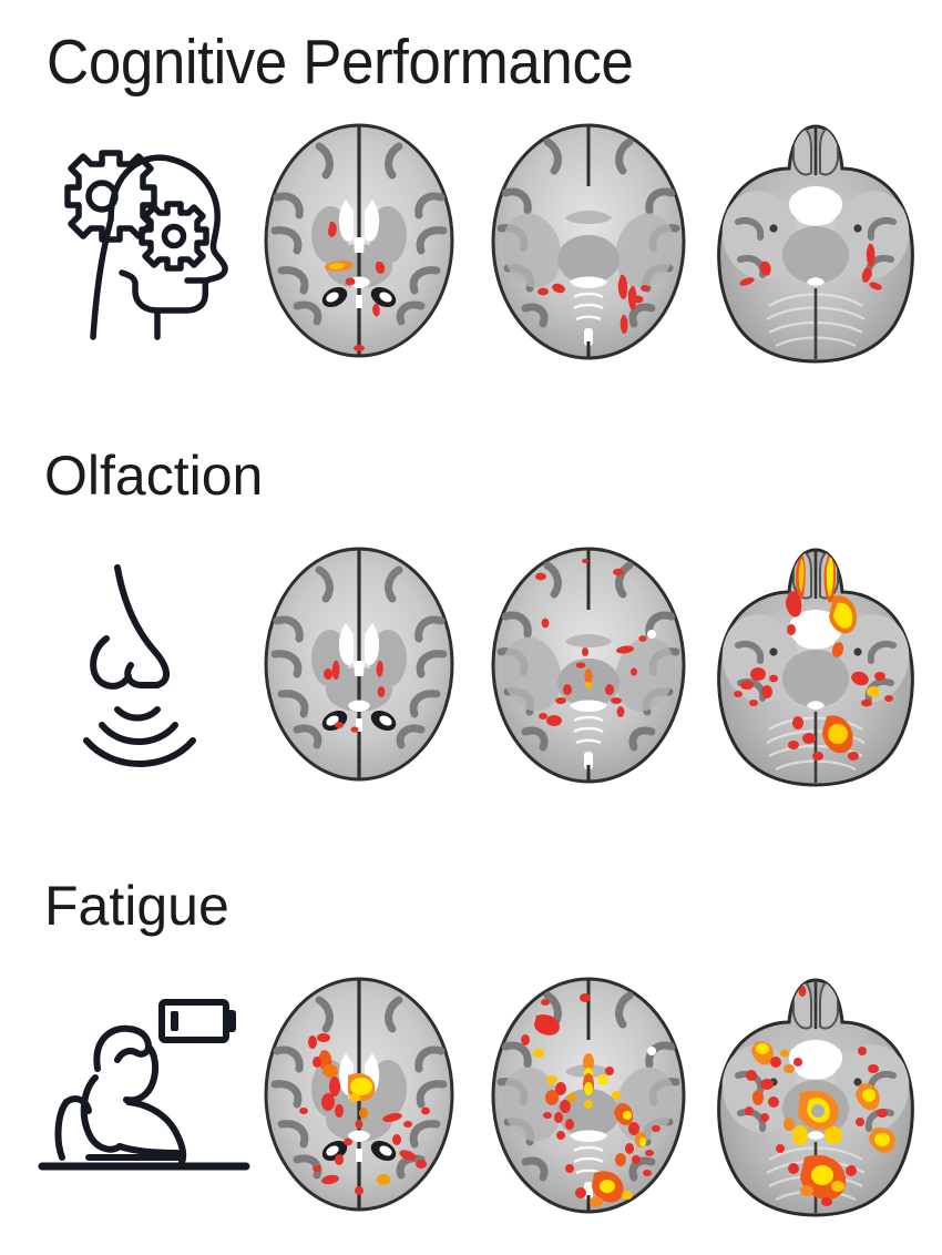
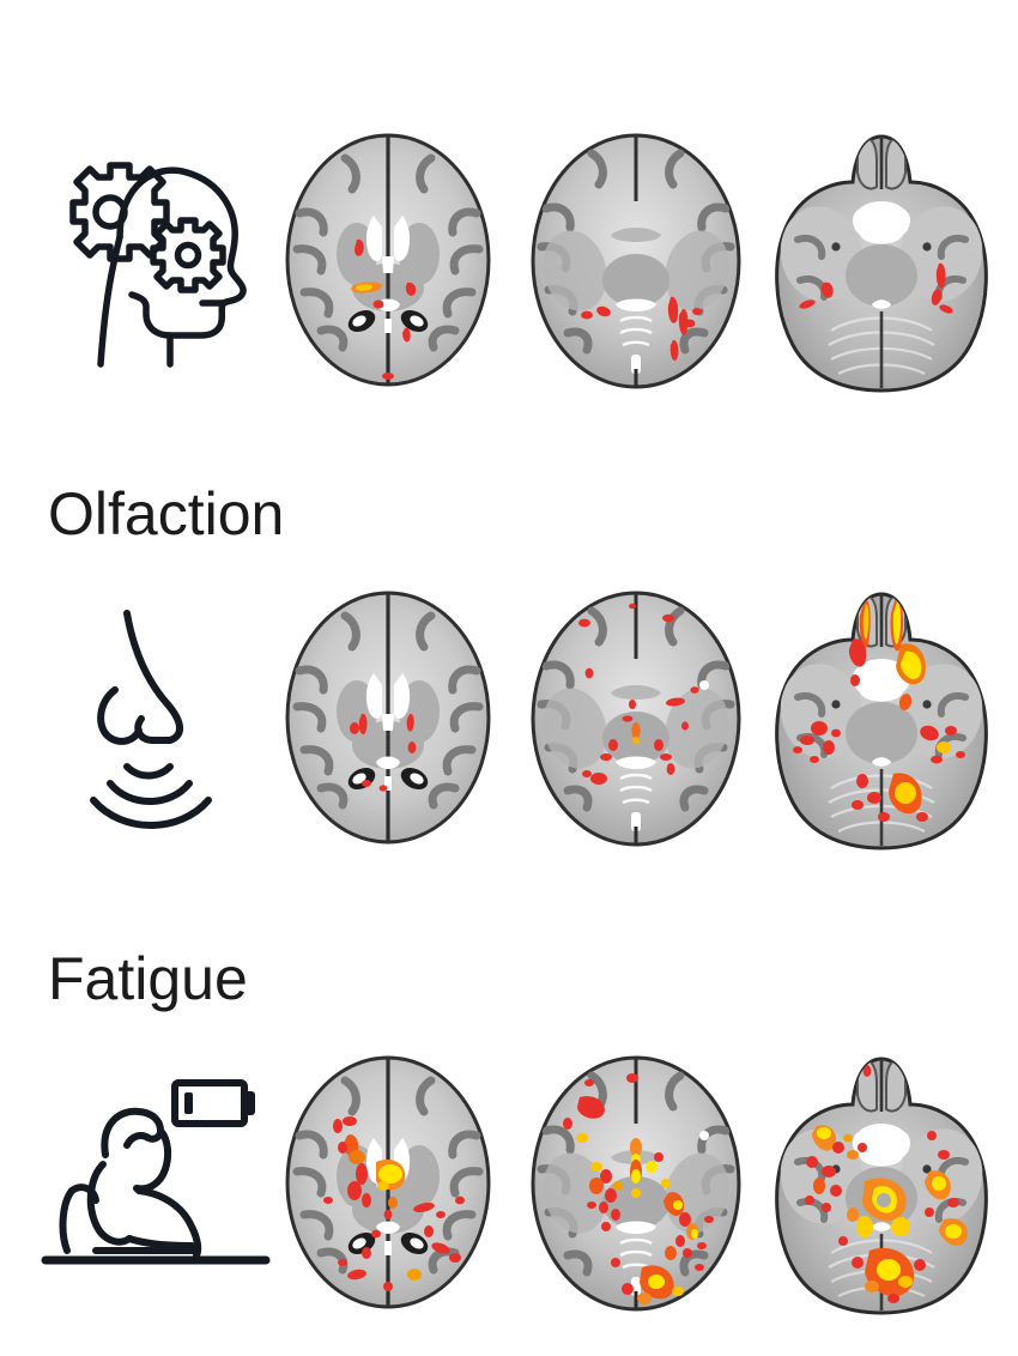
- Cognitive Performance
  Olfaction
  Fatigue
